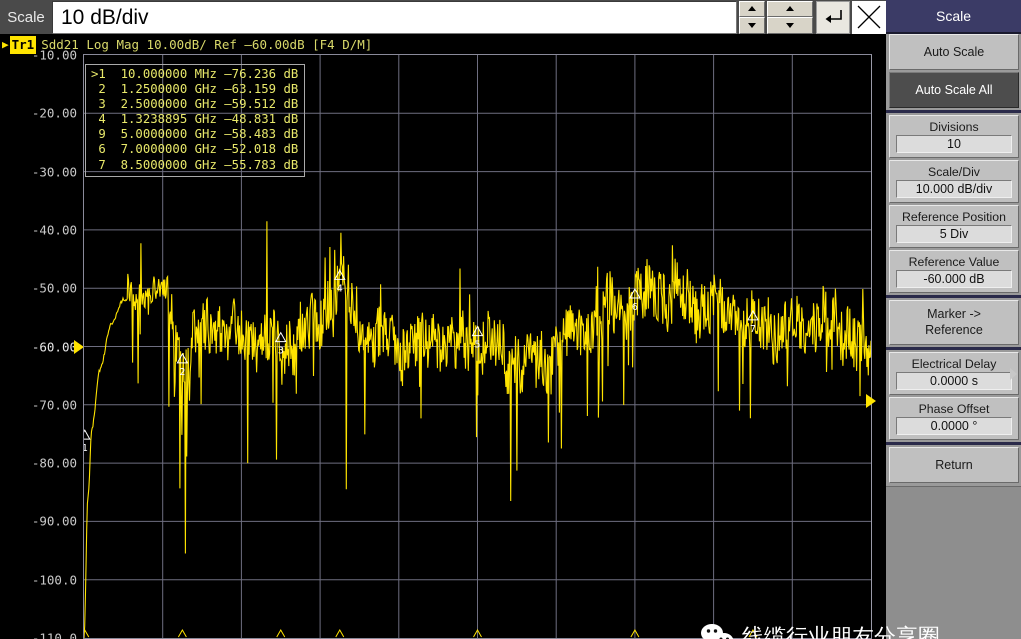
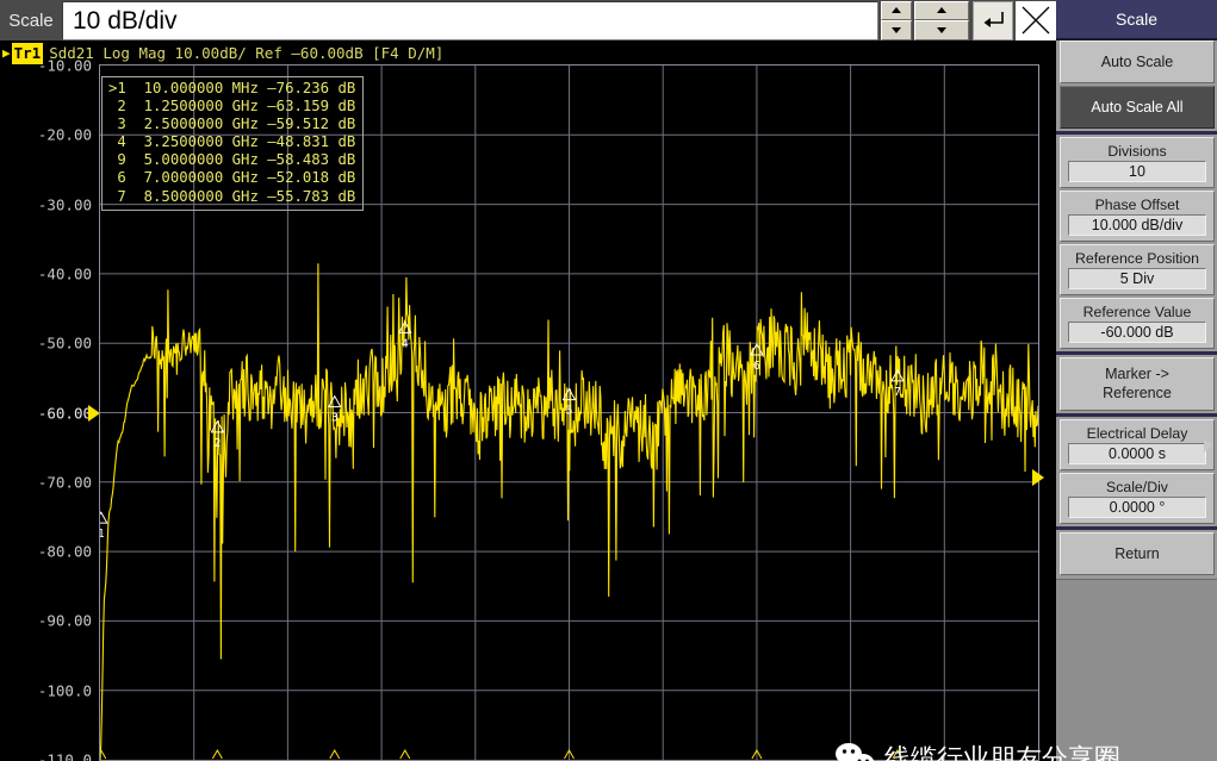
  Scale
  10 dB/div
  ▶
  Tr1
  Sdd21 Log Mag 10.00dB/ Ref –60.00dB [F4 D/M]
  -10.00
  -20.00
  -30.00
  -40.00
  -50.00
  -60.00
  -70.00
  -80.00
  -90.00
  -100.0
  -110.0
  1
  2
  3
  4
  5
  6
  7
  >1 10.000000 MHz –76.236 dB
  2 1.2500000 GHz –63.159 dB
  3 2.5000000 GHz –59.512 dB
- 4 1.3238895 GHz –48.831 dB
+ 4 3.2500000 GHz –48.831 dB
  9 5.0000000 GHz –58.483 dB
  6 7.0000000 GHz –52.018 dB
  7 8.5000000 GHz –55.783 dB
  线缆行业朋友分享圈
  Scale
  Auto Scale
  Auto Scale All
  Divisions
  10
- Scale/Div
+ Phase Offset
  10.000 dB/div
  Reference Position
  5 Div
  Reference Value
  -60.000 dB
  Marker ->
  Reference
  Electrical Delay
  0.0000 s
- Phase Offset
+ Scale/Div
  0.0000 °
  Return
